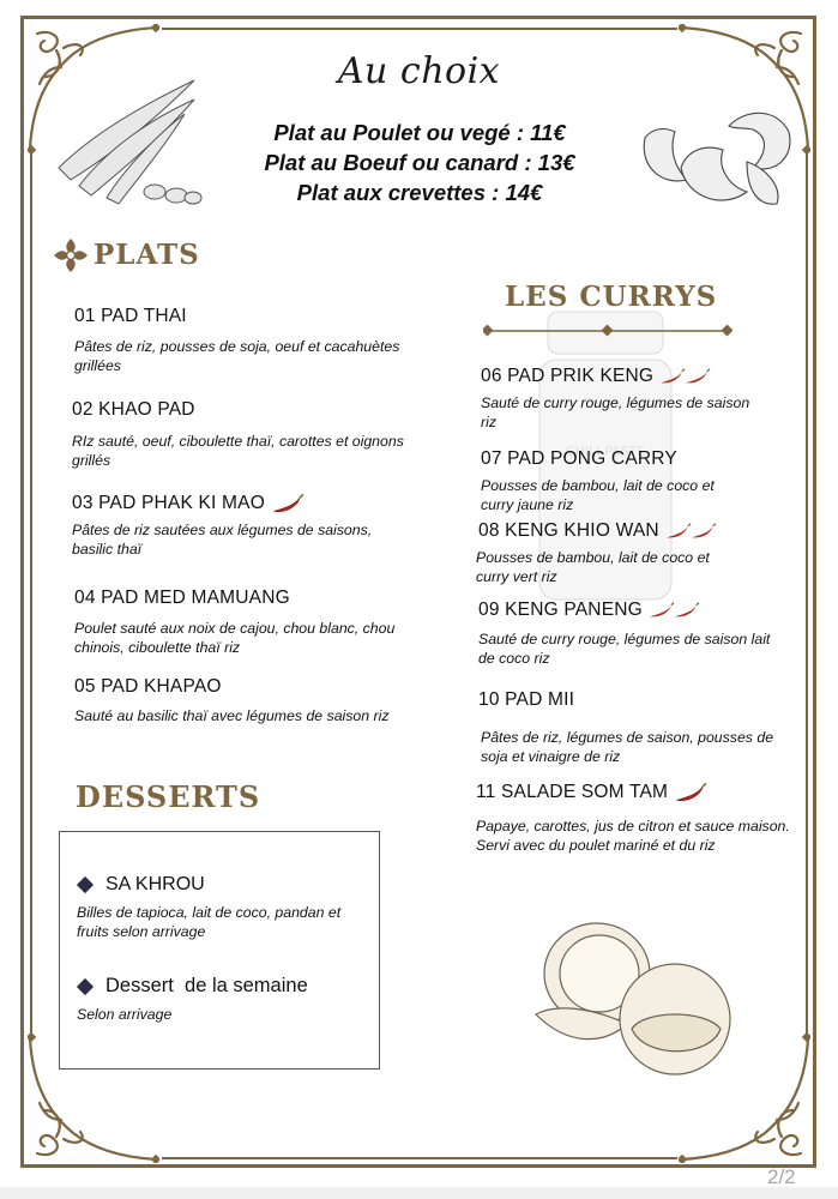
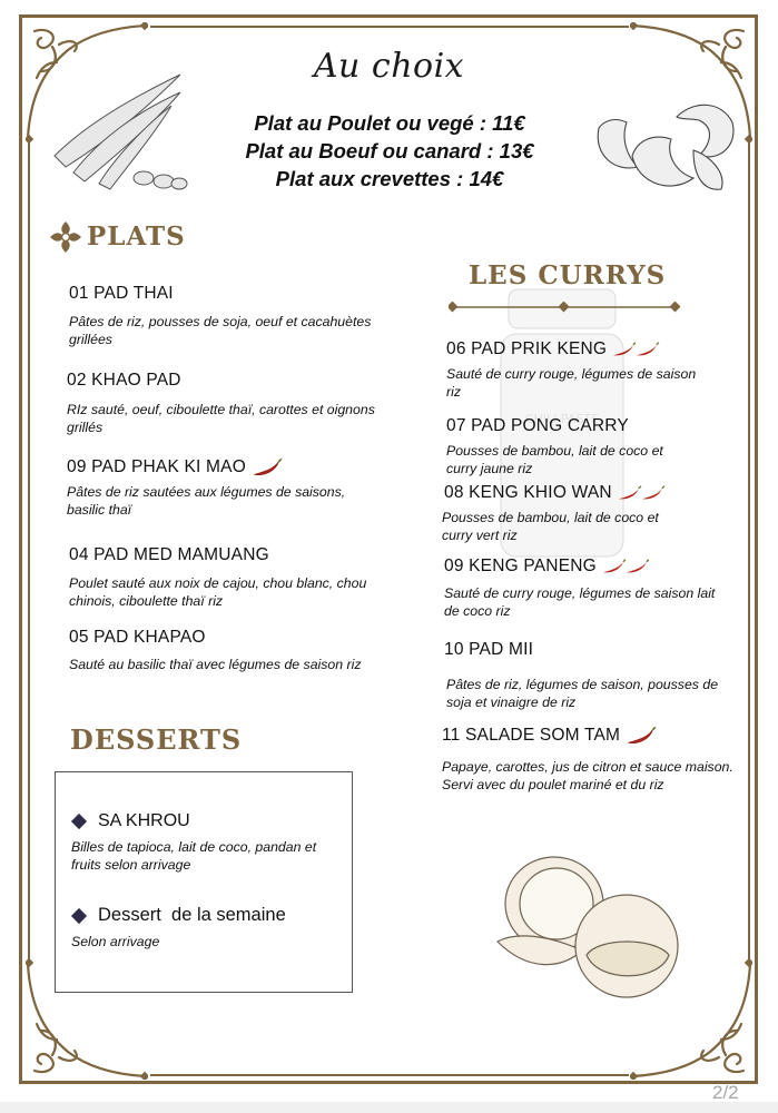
  Au choix
  Plat au Poulet ou vegé : 11€
  Plat au Boeuf ou canard : 13€
  Plat aux crevettes : 14€
  PLATS
  01 PAD THAI
  Pâtes de riz, pousses de soja, oeuf et cacahuètes grillées
  02 KHAO PAD
  RIz sauté, oeuf, ciboulette thaï, carottes et oignons grillés
- 03 PAD PHAK KI MAO
+ 09 PAD PHAK KI MAO
  Pâtes de riz sautées aux légumes de saisons, basilic thaï
  04 PAD MED MAMUANG
  Poulet sauté aux noix de cajou, chou blanc, chou chinois, ciboulette thaï riz
  05 PAD KHAPAO
  Sauté au basilic thaï avec légumes de saison riz
  DESSERTS
  SA KHROU
  Billes de tapioca, lait de coco, pandan et fruits selon arrivage
  Dessert de la semaine
  Selon arrivage
  CHILI PASTE
  LES CURRYS
  06 PAD PRIK KENG
  Sauté de curry rouge, légumes de saison riz
  07 PAD PONG CARRY
  Pousses de bambou, lait de coco et curry jaune riz
  08 KENG KHIO WAN
  Pousses de bambou, lait de coco et curry vert riz
  09 KENG PANENG
  Sauté de curry rouge, légumes de saison lait de coco riz
  10 PAD MII
  Pâtes de riz, légumes de saison, pousses de soja et vinaigre de riz
  11 SALADE SOM TAM
  Papaye, carottes, jus de citron et sauce maison. Servi avec du poulet mariné et du riz
  2/2
